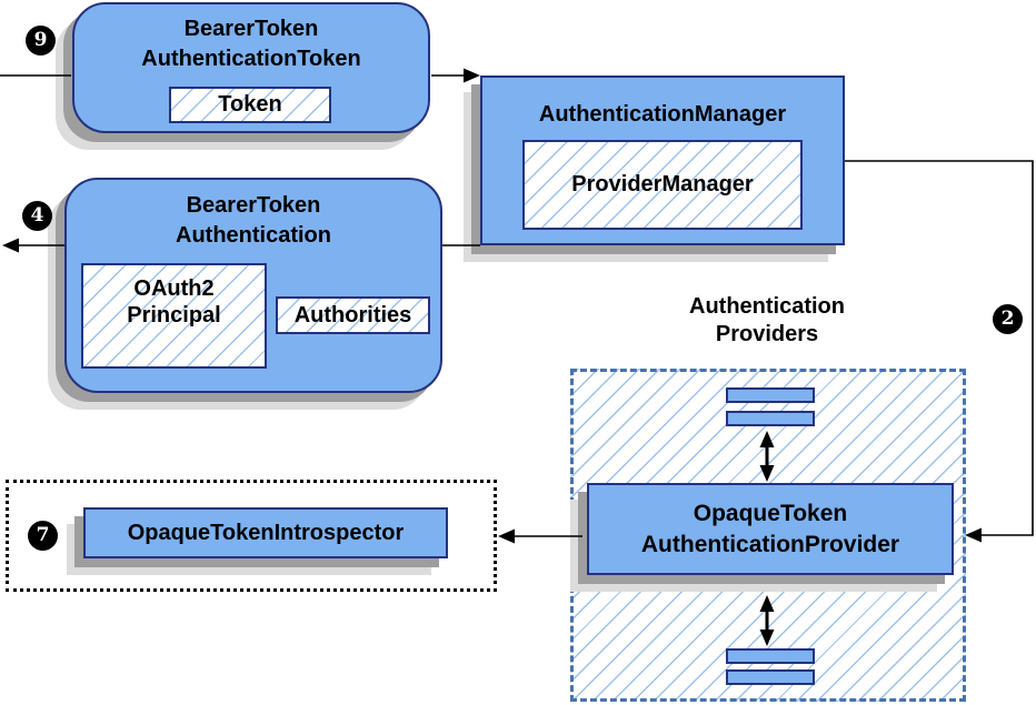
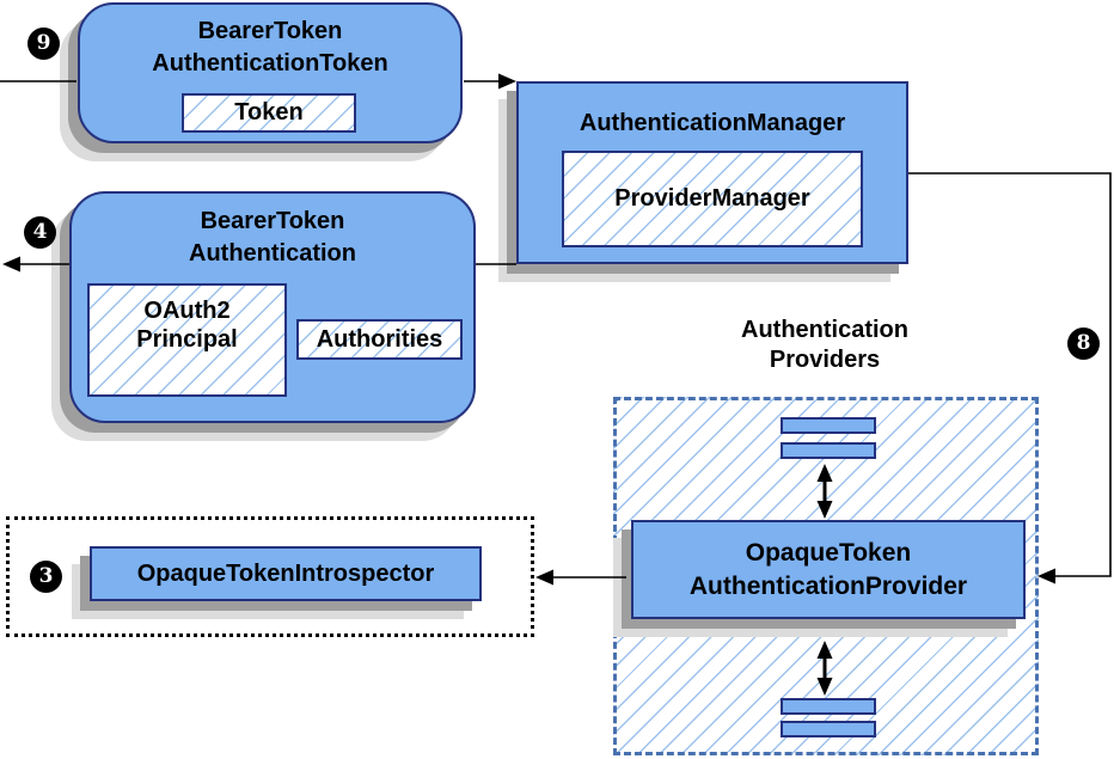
  9
- 2
+ 8
- 7
+ 3
  4
  BearerToken
  AuthenticationToken
  Token
  AuthenticationManager
  ProviderManager
  BearerToken
  Authentication
  OAuth2
  Principal
  Authorities
  OpaqueTokenIntrospector
  Authentication
  Providers
  OpaqueToken
  AuthenticationProvider
